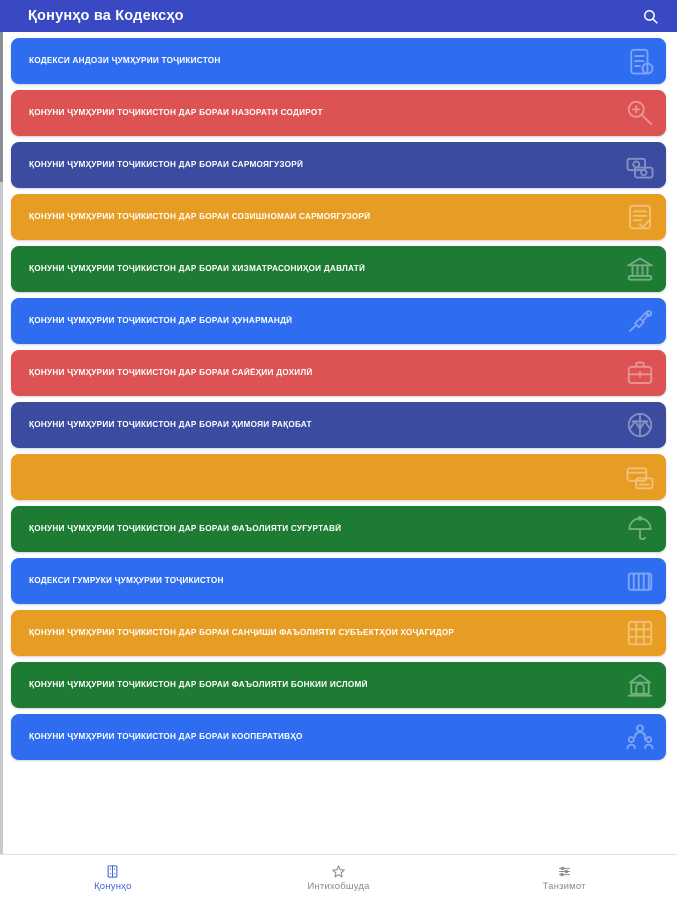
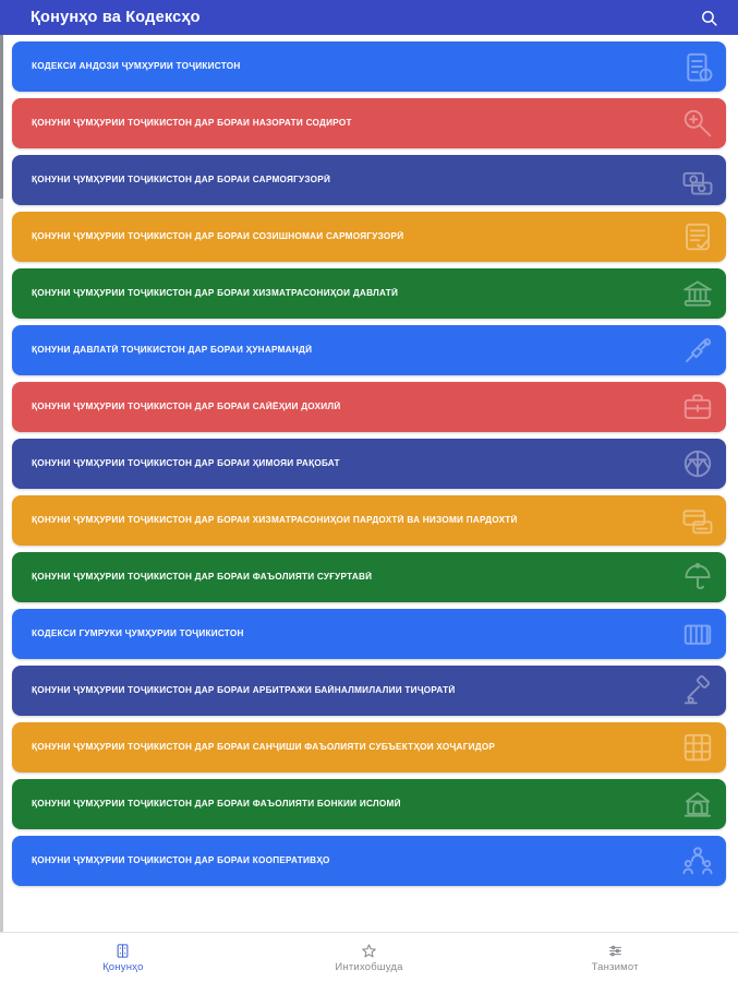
  Қонунҳо ва Кодексҳо
  КОДЕКСИ АНДОЗИ ҶУМҲУРИИ ТОҶИКИСТОН
  ҚОНУНИ ҶУМҲУРИИ ТОҶИКИСТОН ДАР БОРАИ НАЗОРАТИ СОДИРОТ
  ҚОНУНИ ҶУМҲУРИИ ТОҶИКИСТОН ДАР БОРАИ САРМОЯГУЗОРӢ
  ҚОНУНИ ҶУМҲУРИИ ТОҶИКИСТОН ДАР БОРАИ СОЗИШНОМАИ САРМОЯГУЗОРӢ
  ҚОНУНИ ҶУМҲУРИИ ТОҶИКИСТОН ДАР БОРАИ ХИЗМАТРАСОНИҲОИ ДАВЛАТӢ
- ҚОНУНИ ҶУМҲУРИИ ТОҶИКИСТОН ДАР БОРАИ ҲУНАРМАНДӢ
+ ҚОНУНИ ДАВЛАТӢ ТОҶИКИСТОН ДАР БОРАИ ҲУНАРМАНДӢ
  ҚОНУНИ ҶУМҲУРИИ ТОҶИКИСТОН ДАР БОРАИ САЙЁҲИИ ДОХИЛӢ
  ҚОНУНИ ҶУМҲУРИИ ТОҶИКИСТОН ДАР БОРАИ ҲИМОЯИ РАҚОБАТ
+ ҚОНУНИ ҶУМҲУРИИ ТОҶИКИСТОН ДАР БОРАИ ХИЗМАТРАСОНИҲОИ ПАРДОХТӢ ВА НИЗОМИ ПАРДОХТӢ
  ҚОНУНИ ҶУМҲУРИИ ТОҶИКИСТОН ДАР БОРАИ ФАЪОЛИЯТИ СУҒУРТАВӢ
  КОДЕКСИ ГУМРУКИ ҶУМҲУРИИ ТОҶИКИСТОН
+ ҚОНУНИ ҶУМҲУРИИ ТОҶИКИСТОН ДАР БОРАИ АРБИТРАЖИ БАЙНАЛМИЛАЛИИ ТИҶОРАТӢ
  ҚОНУНИ ҶУМҲУРИИ ТОҶИКИСТОН ДАР БОРАИ САНҶИШИ ФАЪОЛИЯТИ СУБЪЕКТҲОИ ХОҶАГИДОР
  ҚОНУНИ ҶУМҲУРИИ ТОҶИКИСТОН ДАР БОРАИ ФАЪОЛИЯТИ БОНКИИ ИСЛОМӢ
  ҚОНУНИ ҶУМҲУРИИ ТОҶИКИСТОН ДАР БОРАИ КООПЕРАТИВҲО
  Қонунҳо
  Интихобшуда
  Танзимот
